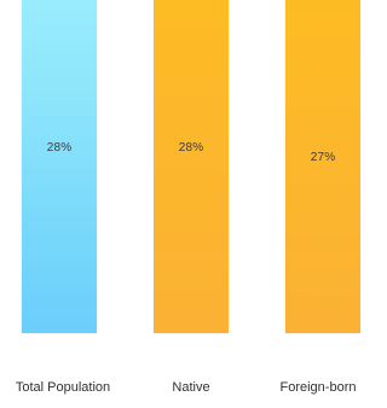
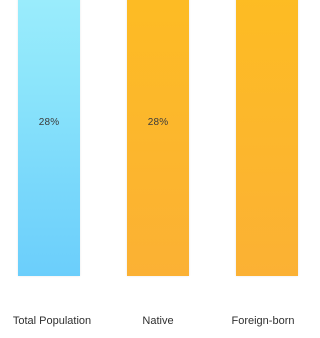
  28%
  28%
- 27%
  Total Population
  Native
  Foreign-born
